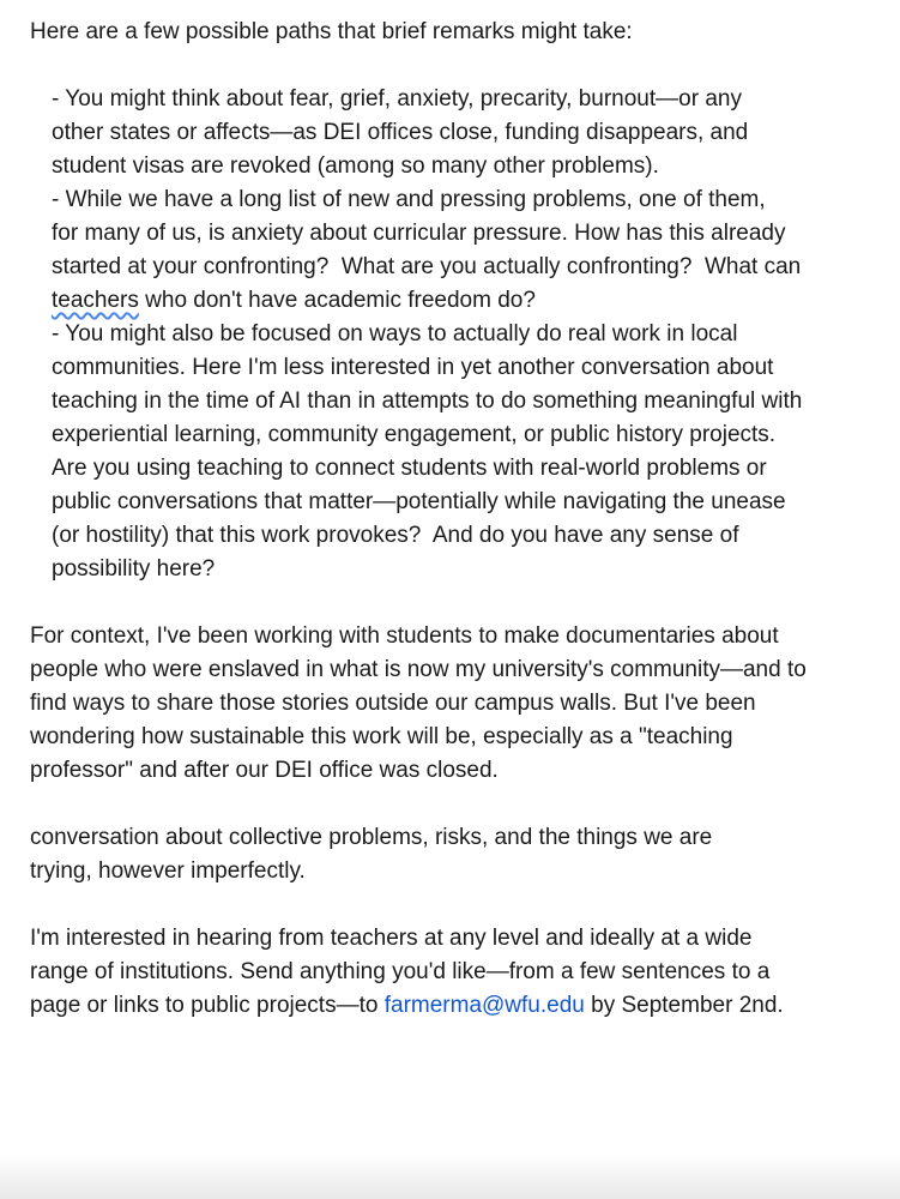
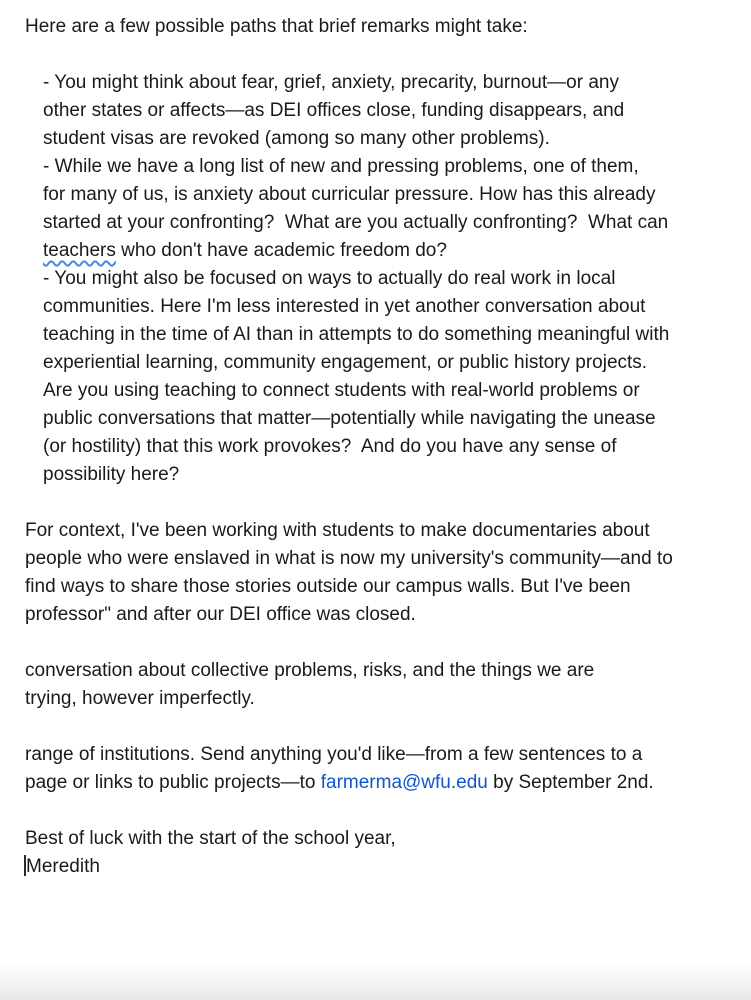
  Here are a few possible paths that brief remarks might take:
  - You might think about fear, grief, anxiety, precarity, burnout—or any
  other states or affects—as DEI offices close, funding disappears, and
  student visas are revoked (among so many other problems).
  - While we have a long list of new and pressing problems, one of them,
  for many of us, is anxiety about curricular pressure. How has this already
  started at your confronting? What are you actually confronting? What can
  teachers who don't have academic freedom do?
  - You might also be focused on ways to actually do real work in local
  communities. Here I'm less interested in yet another conversation about
  teaching in the time of AI than in attempts to do something meaningful with
  experiential learning, community engagement, or public history projects.
  Are you using teaching to connect students with real-world problems or
  public conversations that matter—potentially while navigating the unease
  (or hostility) that this work provokes? And do you have any sense of
  possibility here?
  For context, I've been working with students to make documentaries about
  people who were enslaved in what is now my university's community—and to
  find ways to share those stories outside our campus walls. But I've been
- wondering how sustainable this work will be, especially as a "teaching
  professor" and after our DEI office was closed.
  conversation about collective problems, risks, and the things we are
  trying, however imperfectly.
- I'm interested in hearing from teachers at any level and ideally at a wide
  range of institutions. Send anything you'd like—from a few sentences to a
  page or links to public projects—to farmerma@wfu.edu by September 2nd.
+ Best of luck with the start of the school year,
+ Meredith
